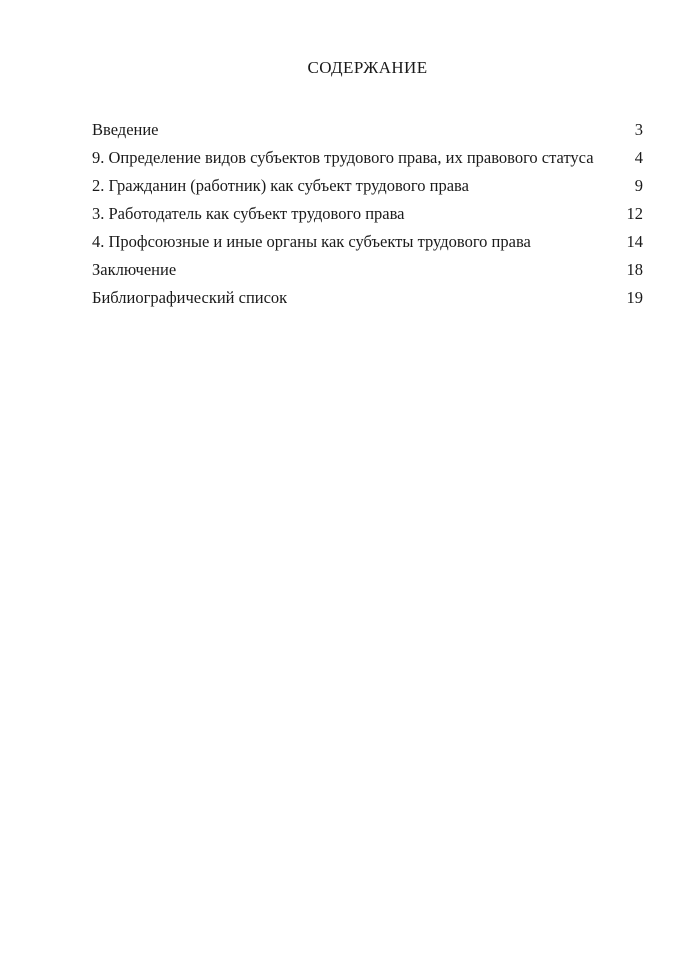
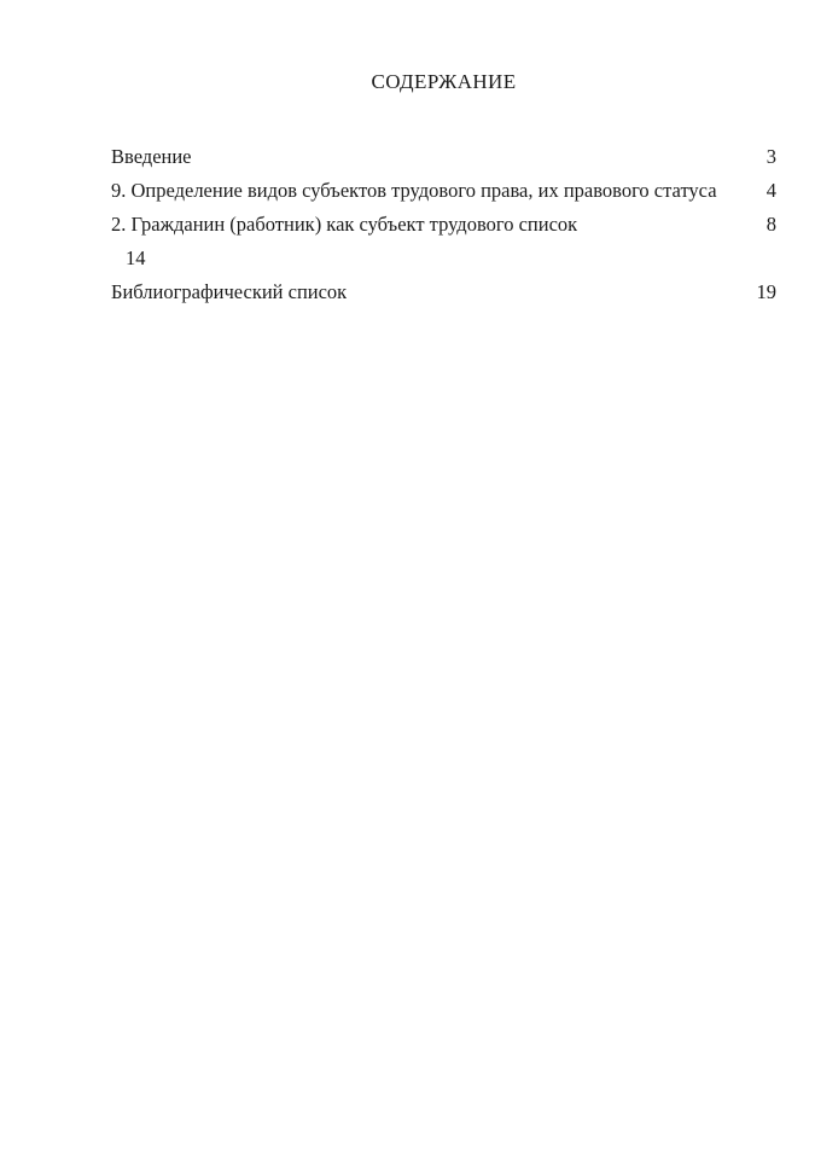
  СОДЕРЖАНИЕ
  Введение
  3
  9. Определение видов субъектов трудового права, их правового статуса
  4
- 2. Гражданин (работник) как субъект трудового права
+ 2. Гражданин (работник) как субъект трудового список
- 9
+ 8
- 3. Работодатель как субъект трудового права
- 12
- 4. Профсоюзные и иные органы как субъекты трудового права
  14
- Заключение
- 18
  Библиографический список
  19
